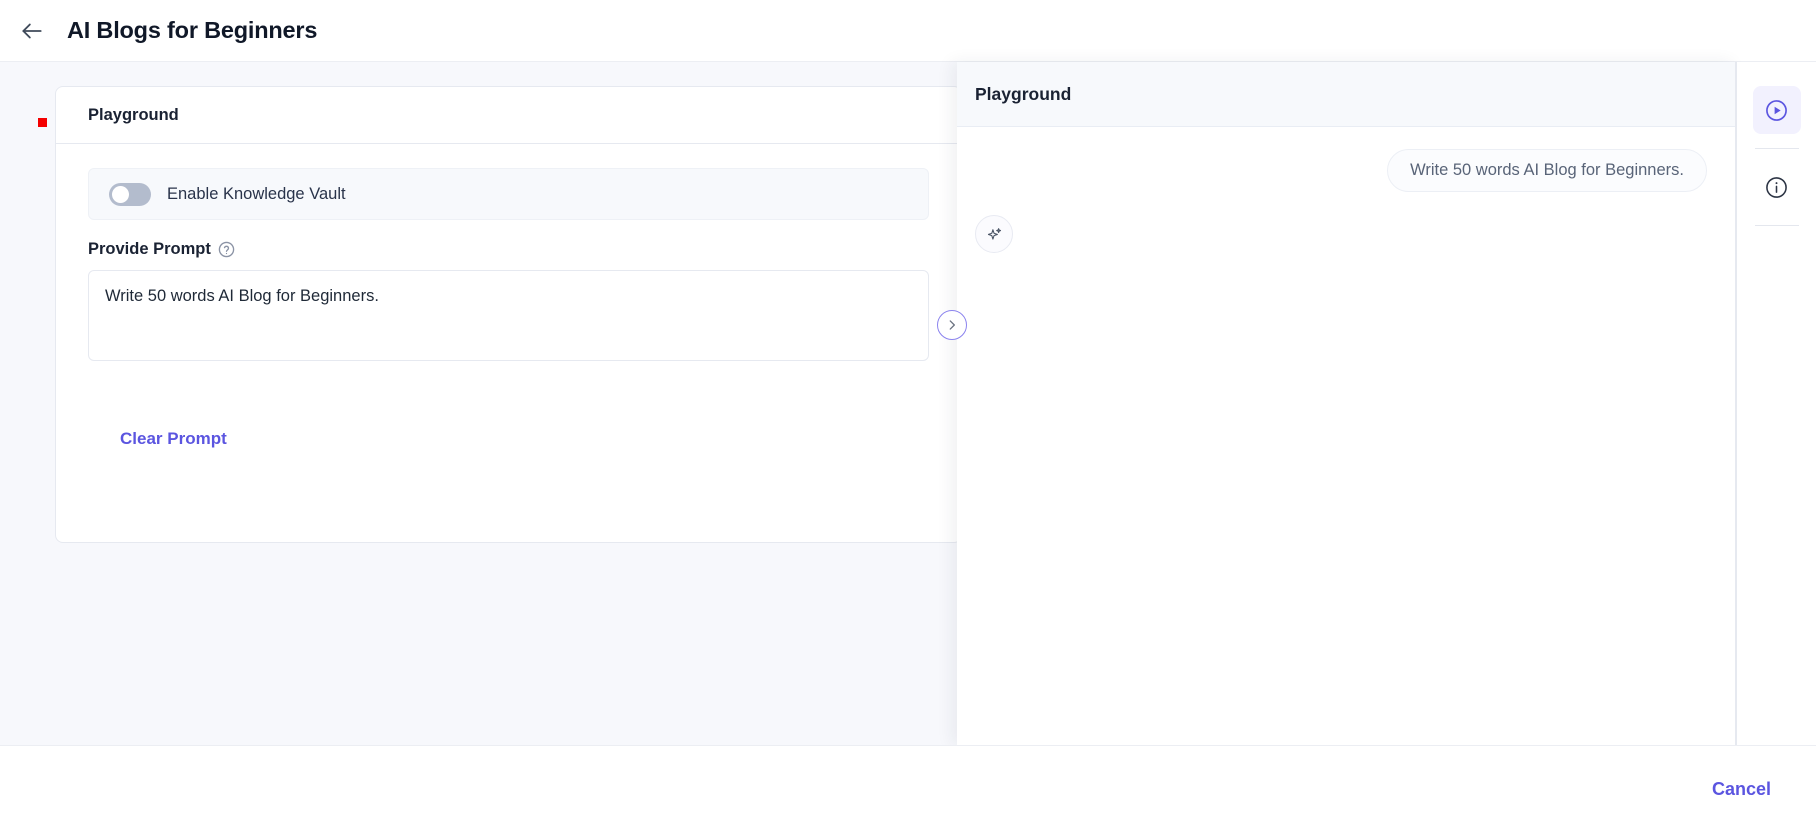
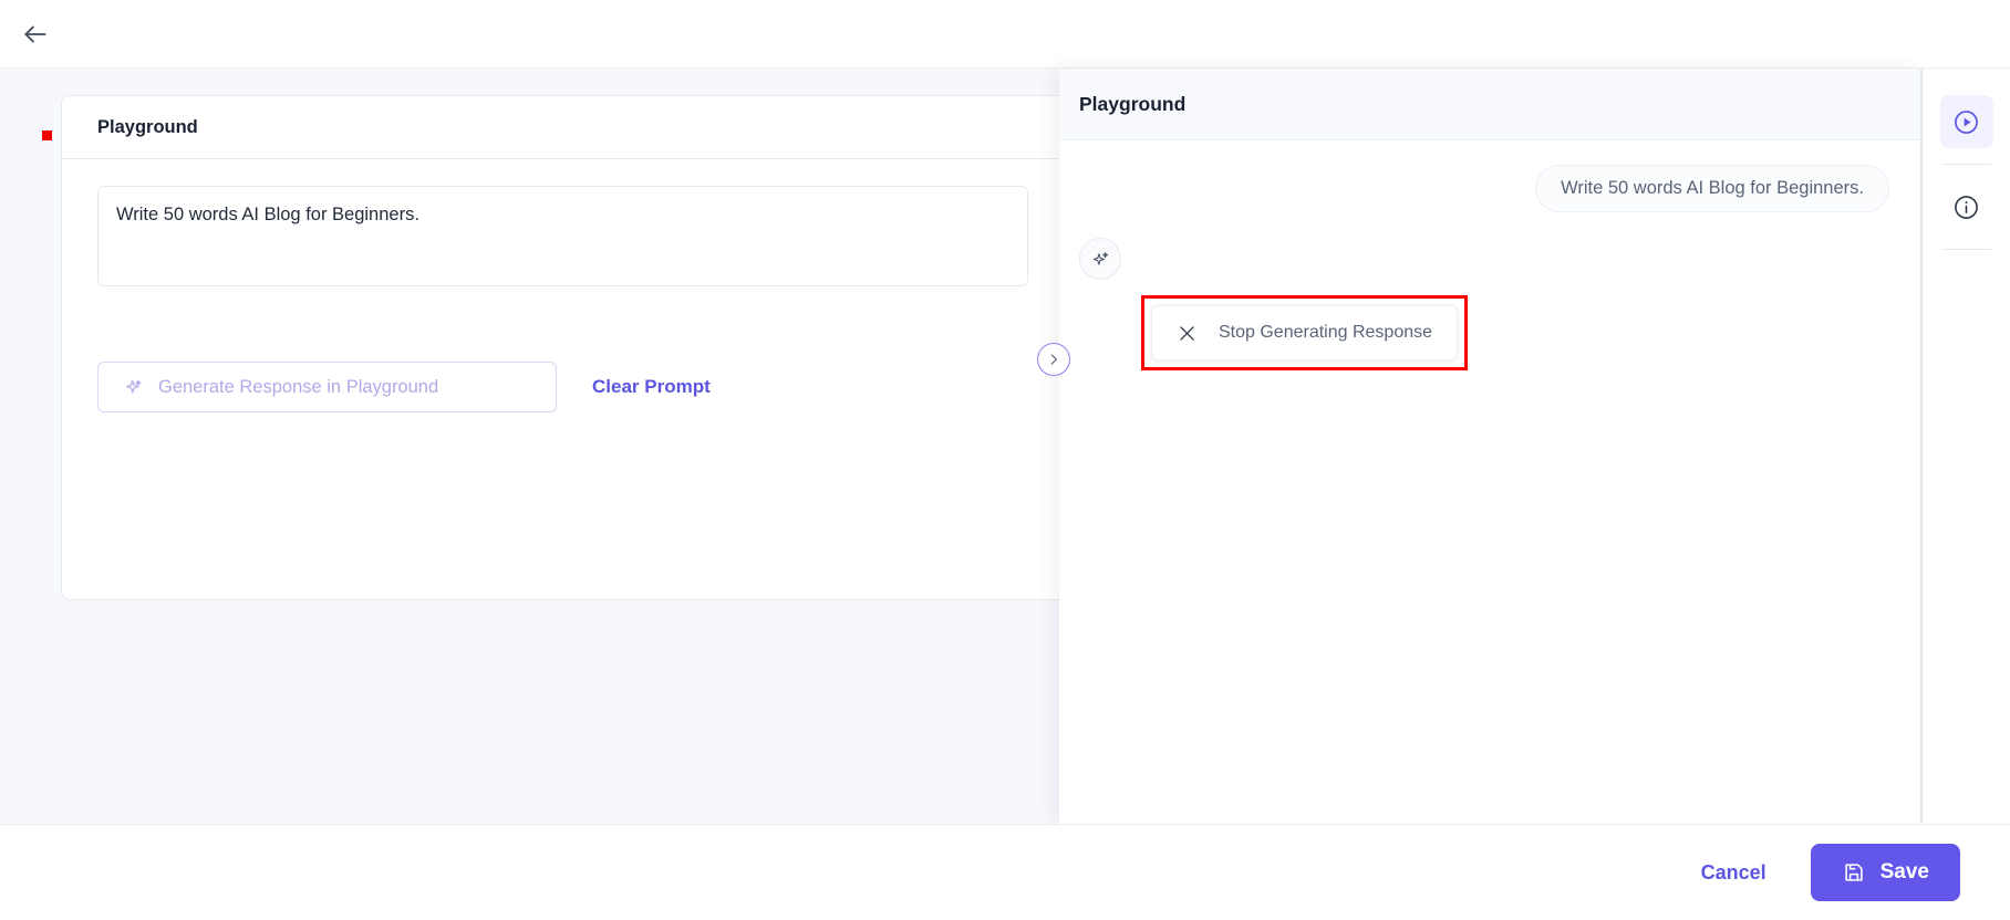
- AI Blogs for Beginners
  Playground
- Enable Knowledge Vault
- Provide Prompt
  Write 50 words AI Blog for Beginners.
+ Generate Response in Playground
  Clear Prompt
  Playground
  Write 50 words AI Blog for Beginners.
+ Stop Generating Response
  Cancel
+ Save
